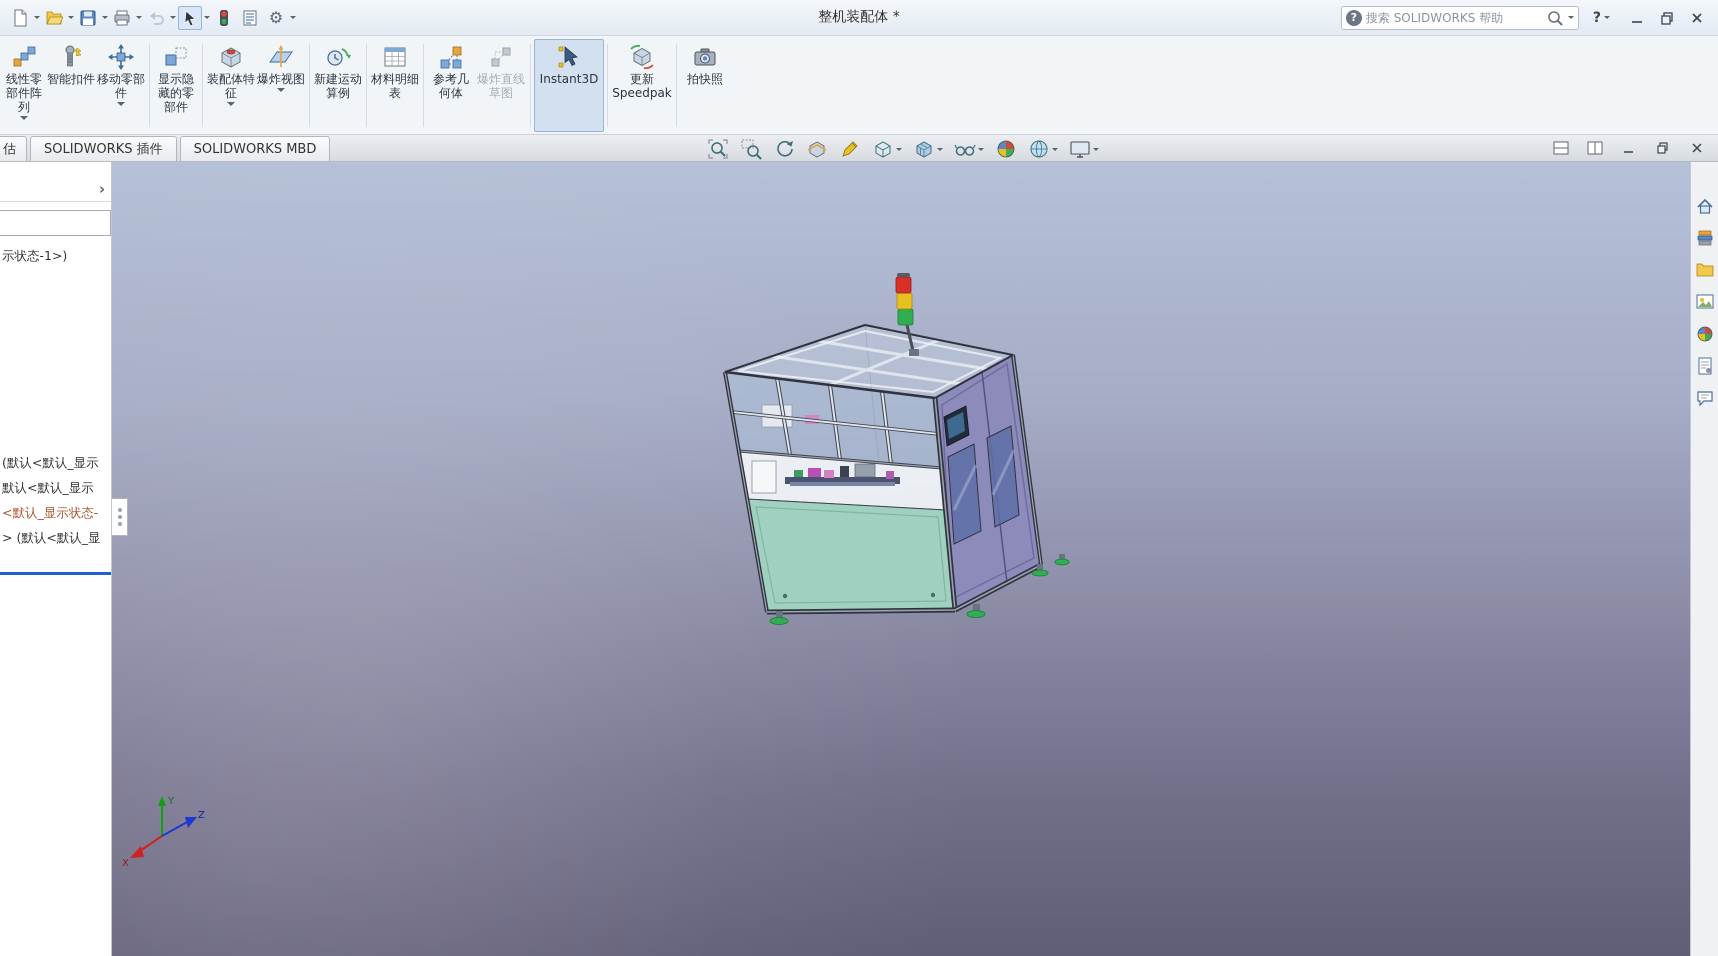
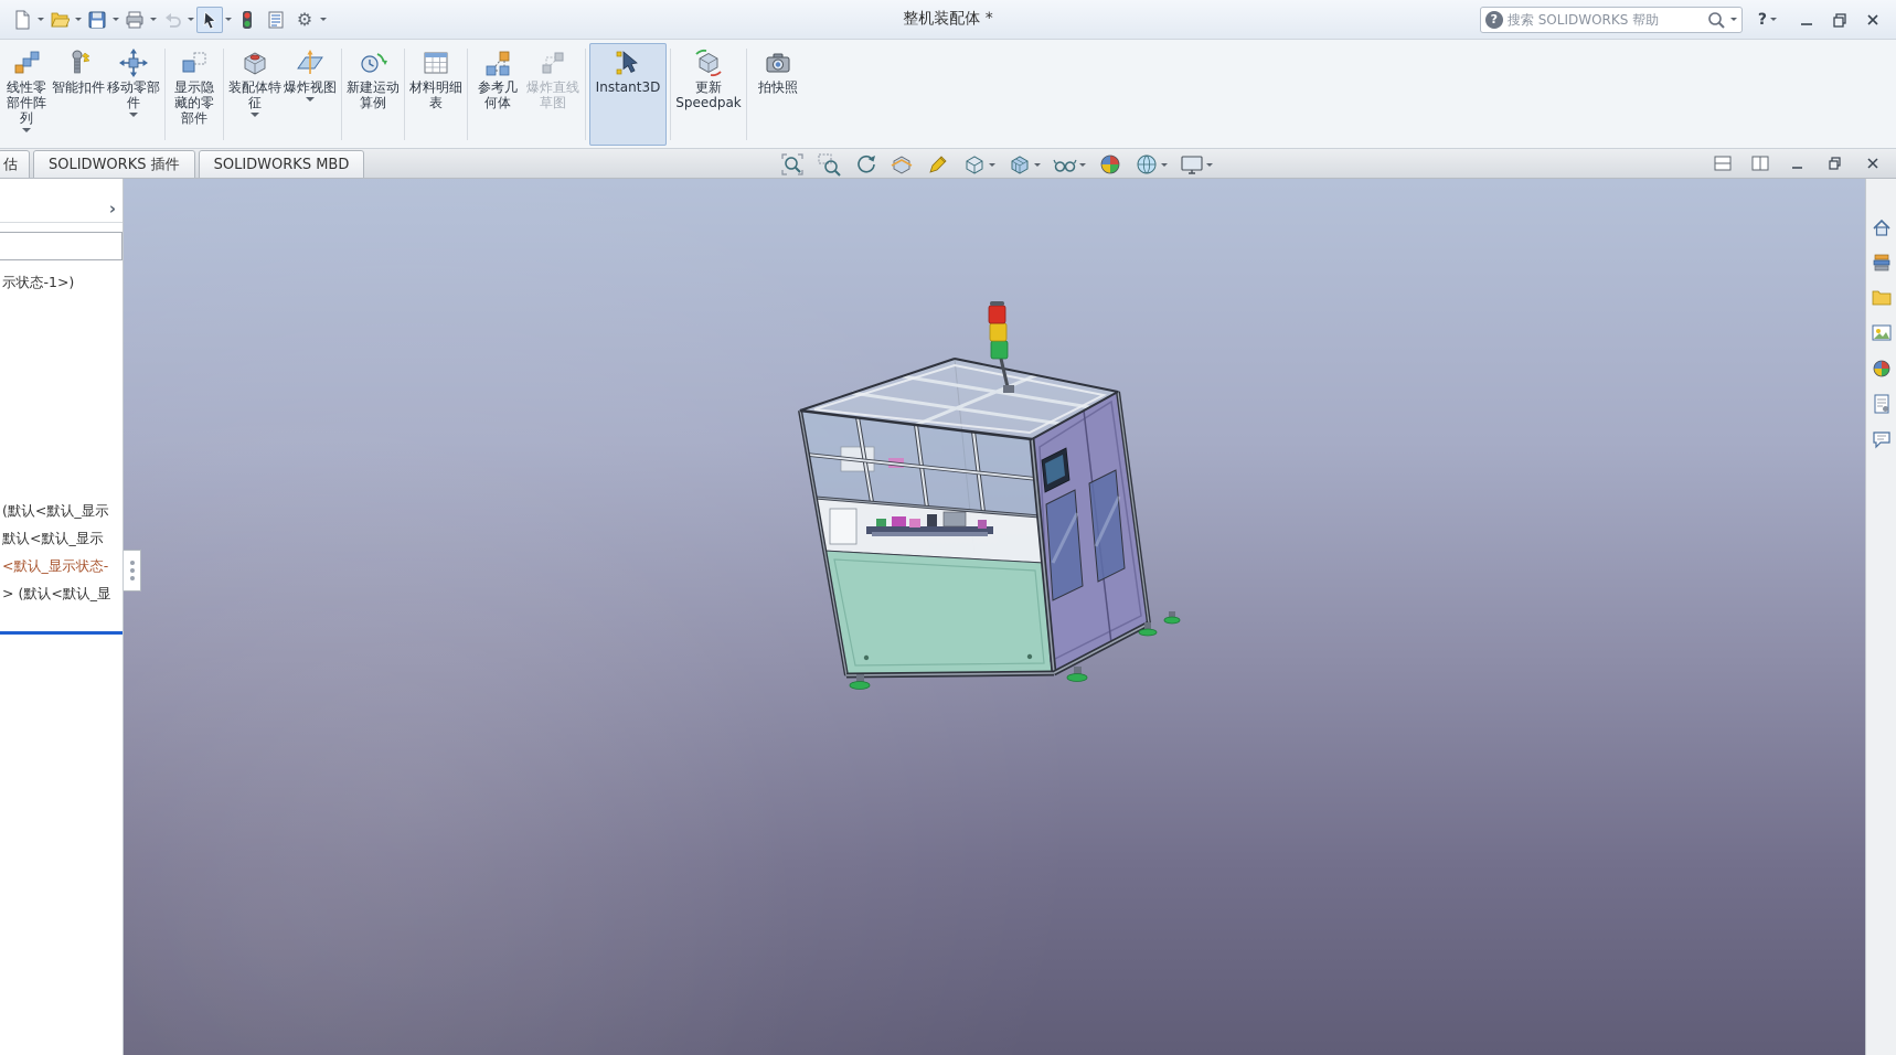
  ⚙
  整机装配体 *
  ?
  搜索 SOLIDWORKS 帮助
  ?
  线性零部件阵列
  智能扣件
  移动零部件
  显示隐藏的零部件
  装配体特征
  爆炸视图
  新建运动算例
  材料明细表
  参考几何体
  爆炸直线草图
  Instant3D
  更新 Speedpak
  拍快照
  估
  SOLIDWORKS 插件
  SOLIDWORKS MBD
  ›
  示状态-1>)
  (默认<默认_显示
  默认<默认_显示
  <默认_显示状态-
  > (默认<默认_显
- Y
- Z
- X
